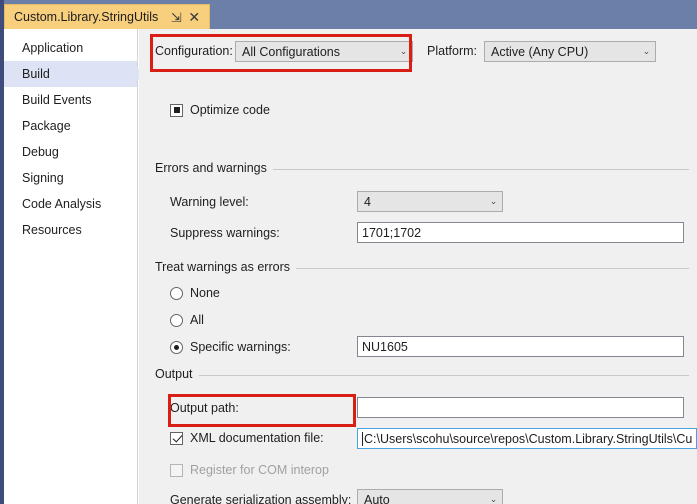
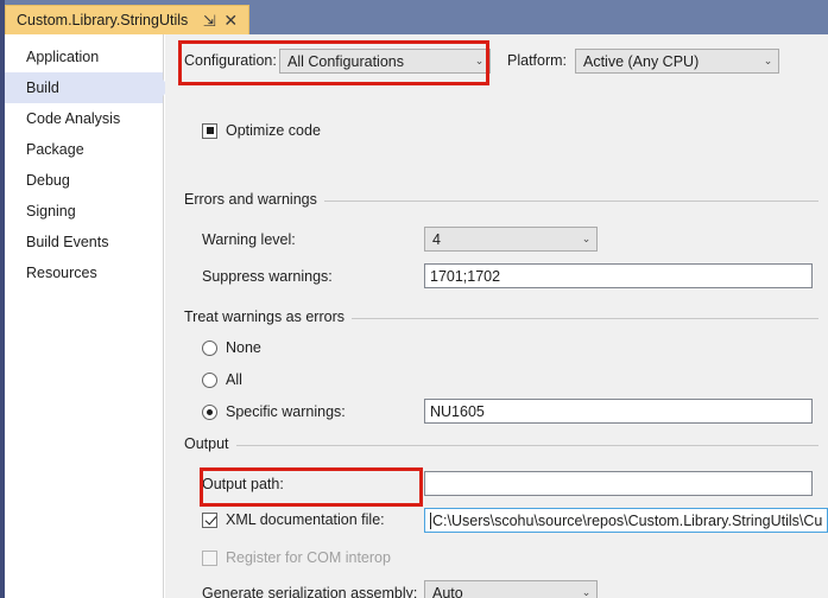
  Custom.Library.StringUtils
  ⇲
  ✕
  Application
  Build
- Build Events
+ Code Analysis
  Package
  Debug
  Signing
- Code Analysis
+ Build Events
  Resources
  Configuration:
  All Configurations
  ⌄
  Platform:
  Active (Any CPU)
  ⌄
  Optimize code
  Errors and warnings
  Warning level:
  4
  ⌄
  Suppress warnings:
  1701;1702
  Treat warnings as errors
  None
  All
  Specific warnings:
  NU1605
  Output
  Output path:
  XML documentation file:
  C:\Users\scohu\source\repos\Custom.Library.StringUtils\Cu
  Register for COM interop
  Generate serialization assembly:
  Auto
  ⌄
